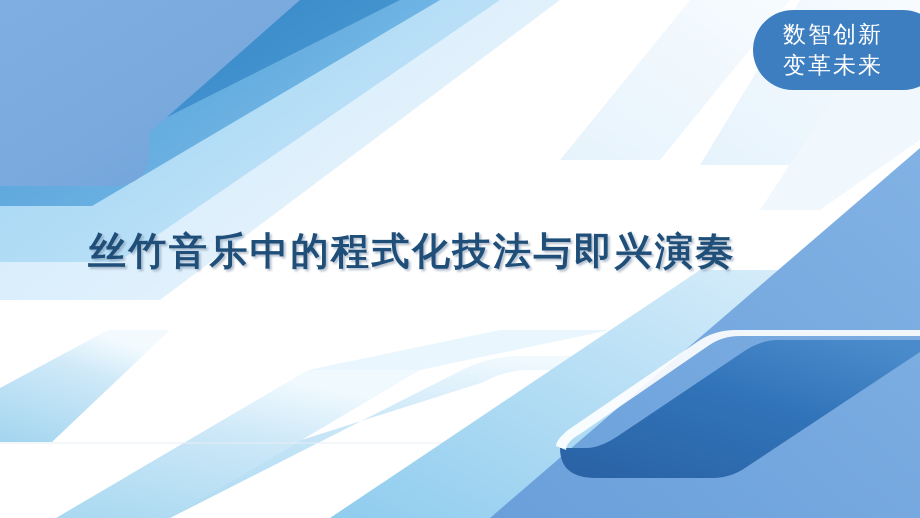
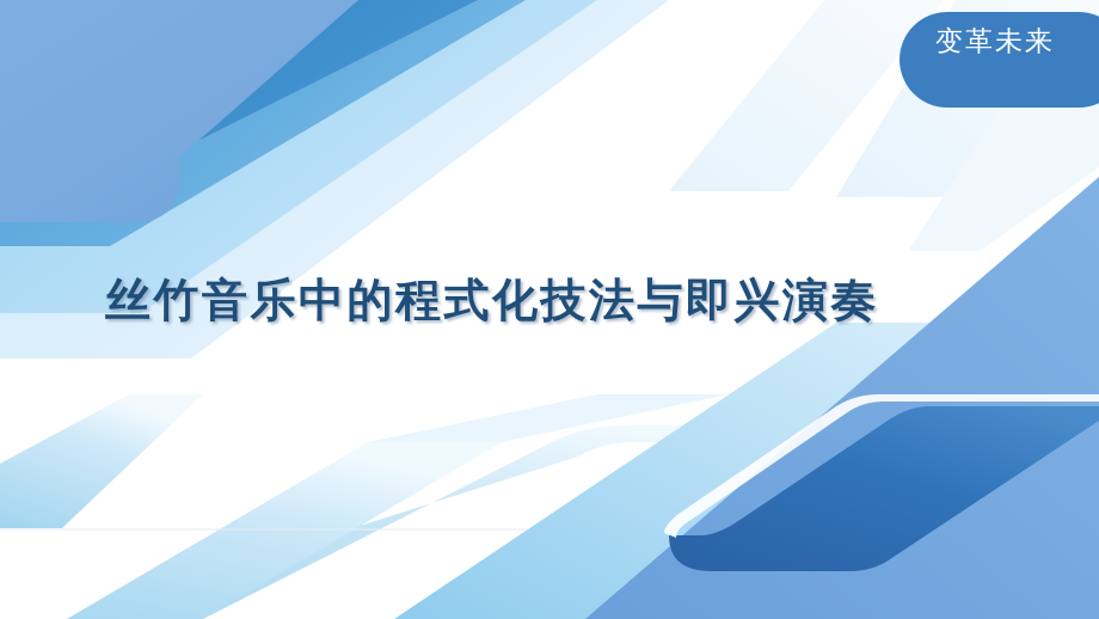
- 数智创新
  变革未来
  丝竹音乐中的程式化技法与即兴演奏
